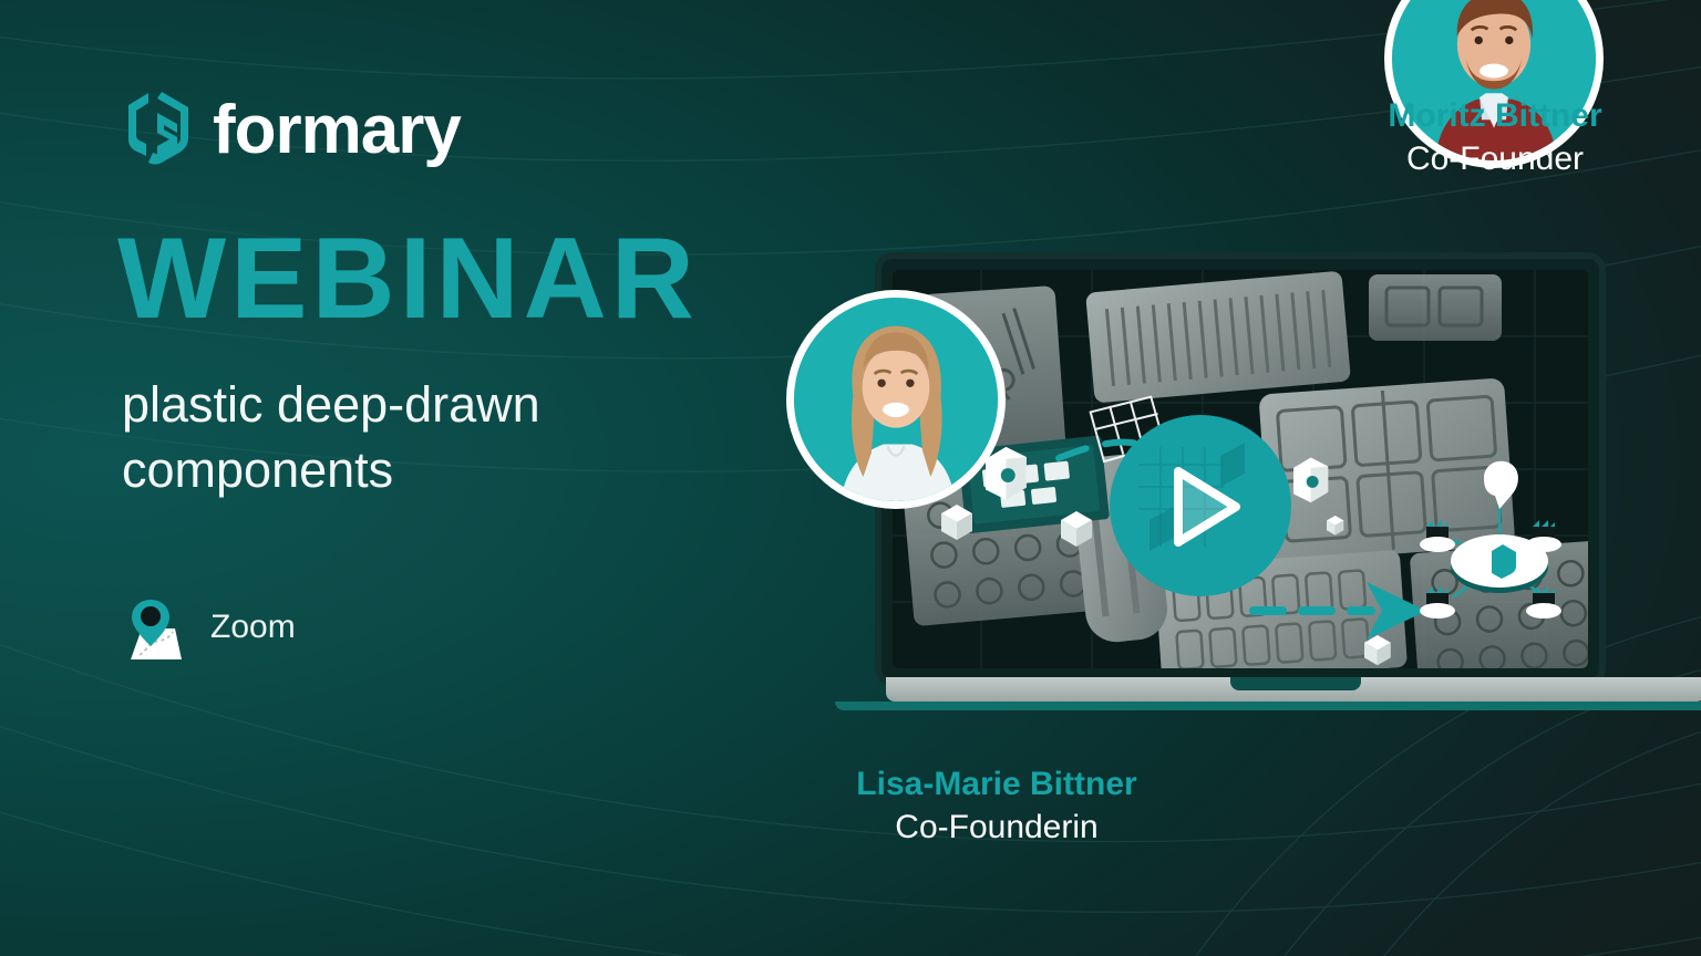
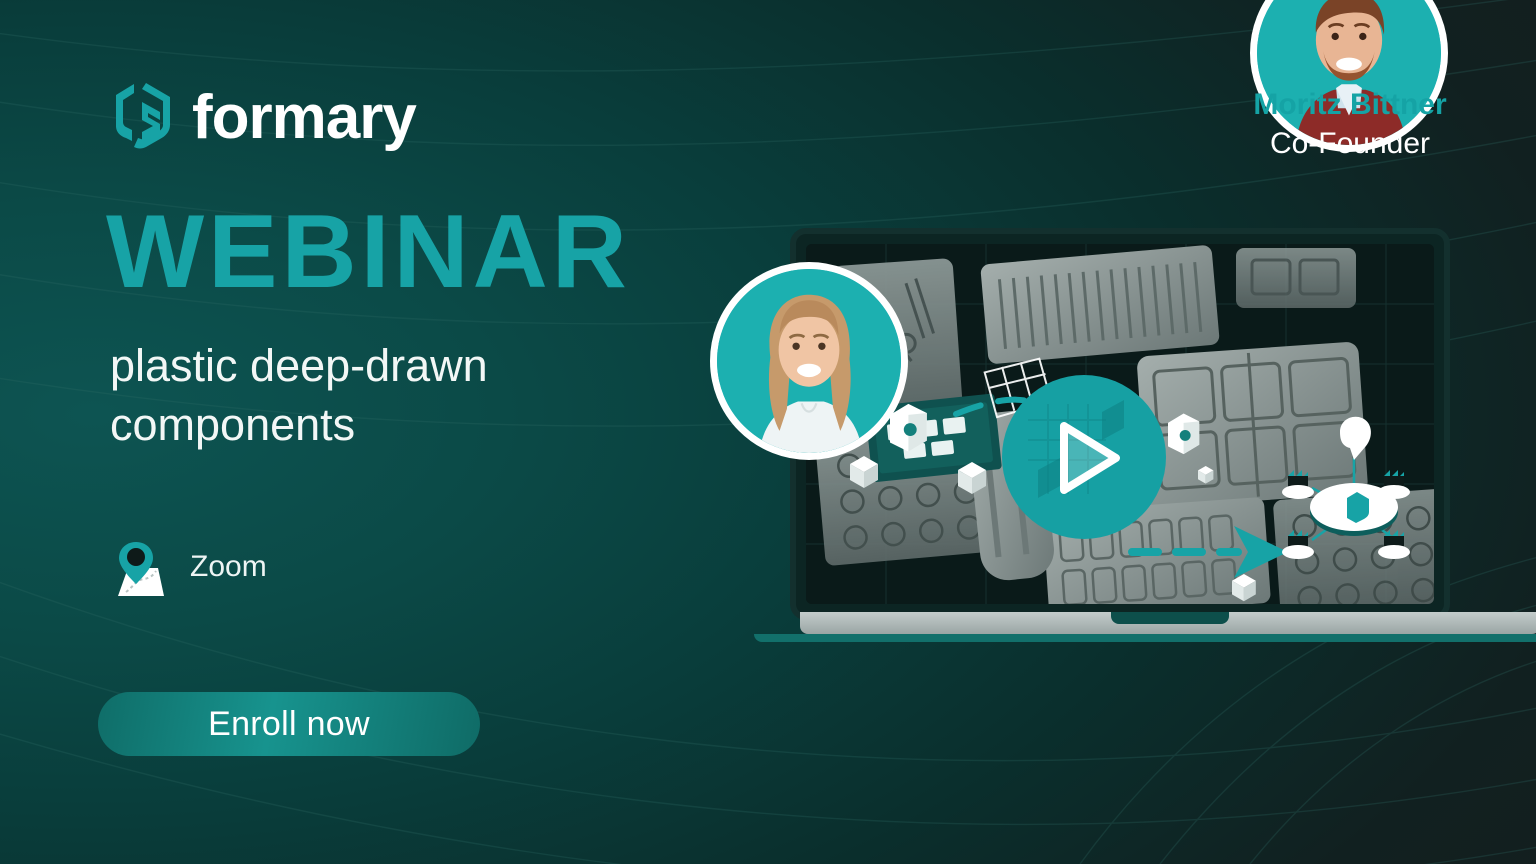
  formary
  WEBINAR
  plastic deep-drawn
  components
  Zoom
+ Enroll now
  Moritz Bittner
  Co-Founder
- Lisa-Marie Bittner
- Co-Founderin
